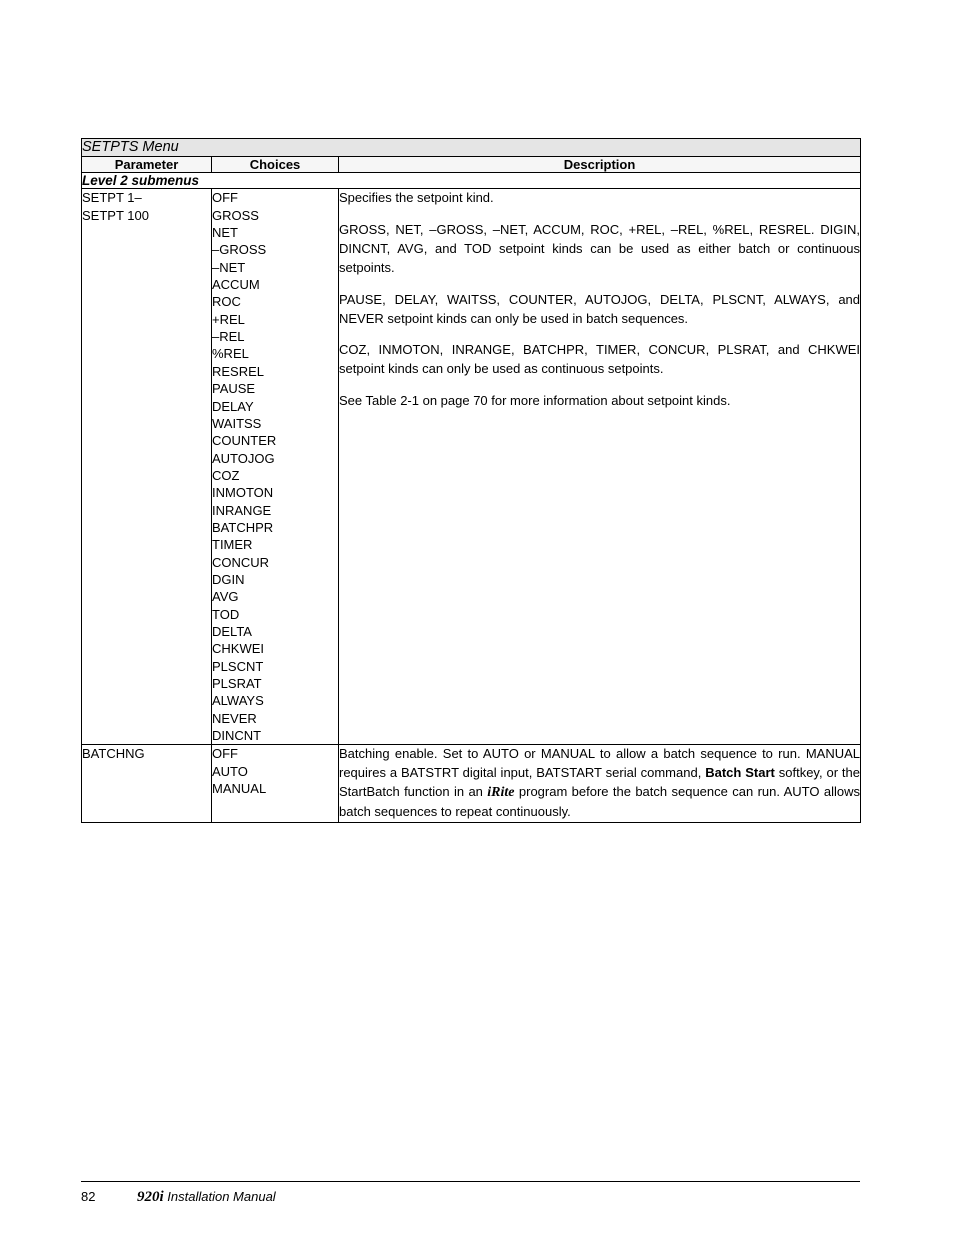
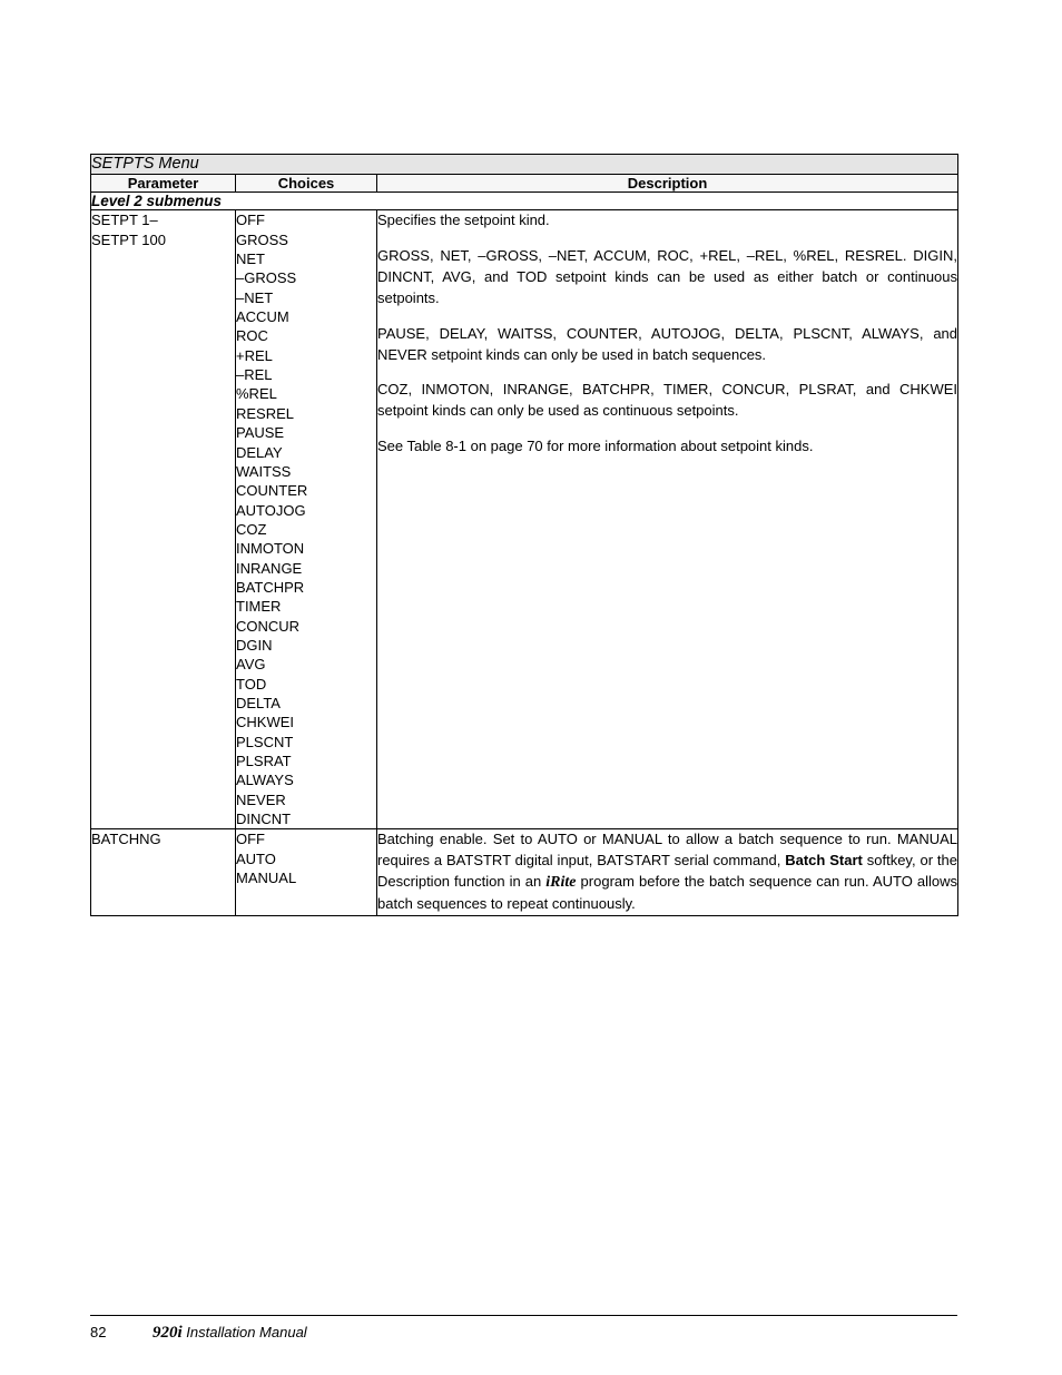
  SETPTS Menu
  Parameter	Choices	Description
  Level 2 submenus
- SETPT 1– SETPT 100	OFF GROSS NET –GROSS –NET ACCUM ROC +REL –REL %REL RESREL PAUSE DELAY WAITSS COUNTER AUTOJOG COZ INMOTON INRANGE BATCHPR TIMER CONCUR DGIN AVG TOD DELTA CHKWEI PLSCNT PLSRAT ALWAYS NEVER DINCNT	Specifies the setpoint kind. GROSS, NET, –GROSS, –NET, ACCUM, ROC, +REL, –REL, %REL, RESREL. DIGIN, DINCNT, AVG, and TOD setpoint kinds can be used as either batch or continuous setpoints. PAUSE, DELAY, WAITSS, COUNTER, AUTOJOG, DELTA, PLSCNT, ALWAYS, and NEVER setpoint kinds can only be used in batch sequences. COZ, INMOTON, INRANGE, BATCHPR, TIMER, CONCUR, PLSRAT, and CHKWEI setpoint kinds can only be used as continuous setpoints. See Table 2-1 on page 70 for more information about setpoint kinds.
+ SETPT 1– SETPT 100	OFF GROSS NET –GROSS –NET ACCUM ROC +REL –REL %REL RESREL PAUSE DELAY WAITSS COUNTER AUTOJOG COZ INMOTON INRANGE BATCHPR TIMER CONCUR DGIN AVG TOD DELTA CHKWEI PLSCNT PLSRAT ALWAYS NEVER DINCNT	Specifies the setpoint kind. GROSS, NET, –GROSS, –NET, ACCUM, ROC, +REL, –REL, %REL, RESREL. DIGIN, DINCNT, AVG, and TOD setpoint kinds can be used as either batch or continuous setpoints. PAUSE, DELAY, WAITSS, COUNTER, AUTOJOG, DELTA, PLSCNT, ALWAYS, and NEVER setpoint kinds can only be used in batch sequences. COZ, INMOTON, INRANGE, BATCHPR, TIMER, CONCUR, PLSRAT, and CHKWEI setpoint kinds can only be used as continuous setpoints. See Table 8-1 on page 70 for more information about setpoint kinds.
- BATCHNG	OFF AUTO MANUAL	Batching enable. Set to AUTO or MANUAL to allow a batch sequence to run. MANUAL requires a BATSTRT digital input, BATSTART serial command, Batch Start softkey, or the StartBatch function in an iRite program before the batch sequence can run. AUTO allows batch sequences to repeat continuously.
+ BATCHNG	OFF AUTO MANUAL	Batching enable. Set to AUTO or MANUAL to allow a batch sequence to run. MANUAL requires a BATSTRT digital input, BATSTART serial command, Batch Start softkey, or the Description function in an iRite program before the batch sequence can run. AUTO allows batch sequences to repeat continuously.
  82
  920i Installation Manual
